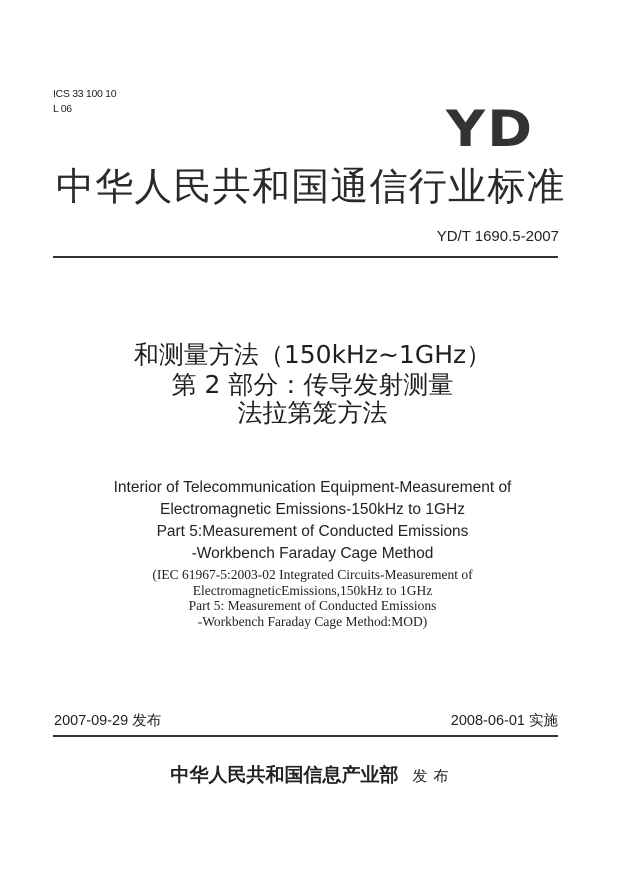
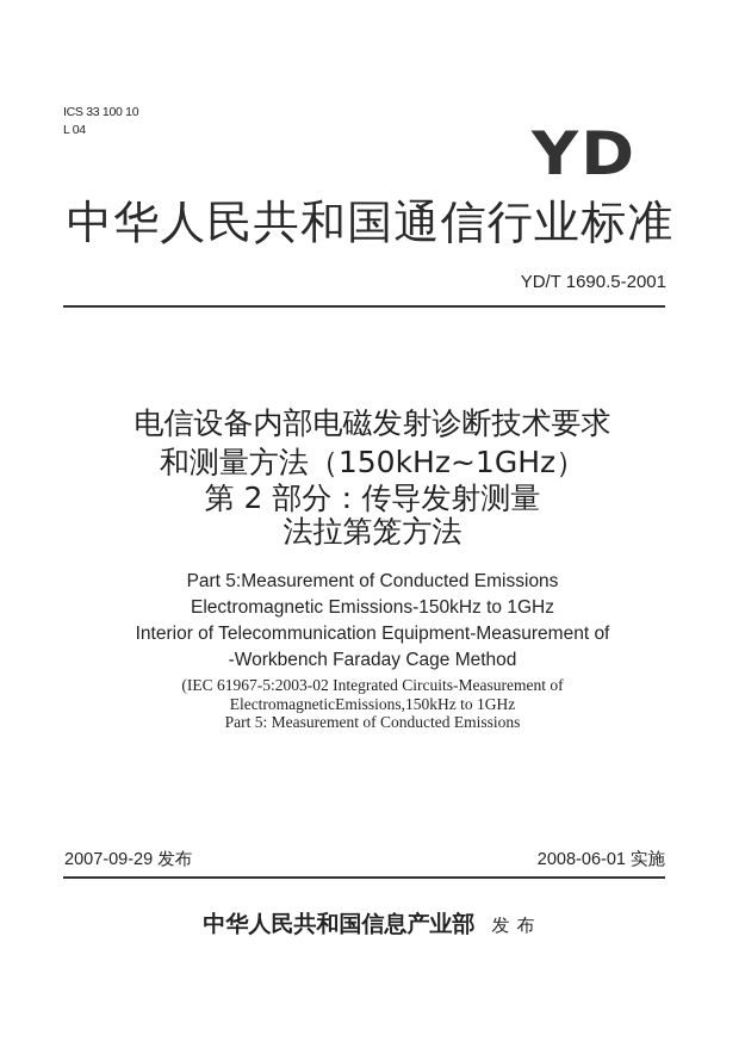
  ICS 33 100 10
- L 06
+ L 04
  YD
  中华人民共和国通信行业标准
- YD/T 1690.5-2007
+ YD/T 1690.5-2001
+ 电信设备内部电磁发射诊断技术要求
  和测量方法（150kHz~1GHz）
  第 2 部分：传导发射测量
  法拉第笼方法
- Interior of Telecommunication Equipment-Measurement of
+ Part 5:Measurement of Conducted Emissions
  Electromagnetic Emissions-150kHz to 1GHz
- Part 5:Measurement of Conducted Emissions
+ Interior of Telecommunication Equipment-Measurement of
  -Workbench Faraday Cage Method
  (IEC 61967-5:2003-02 Integrated Circuits-Measurement of
  ElectromagneticEmissions,150kHz to 1GHz
  Part 5: Measurement of Conducted Emissions
- -Workbench Faraday Cage Method:MOD)
  2007-09-29 发布
  2008-06-01 实施
  中华人民共和国信息产业部 发布
